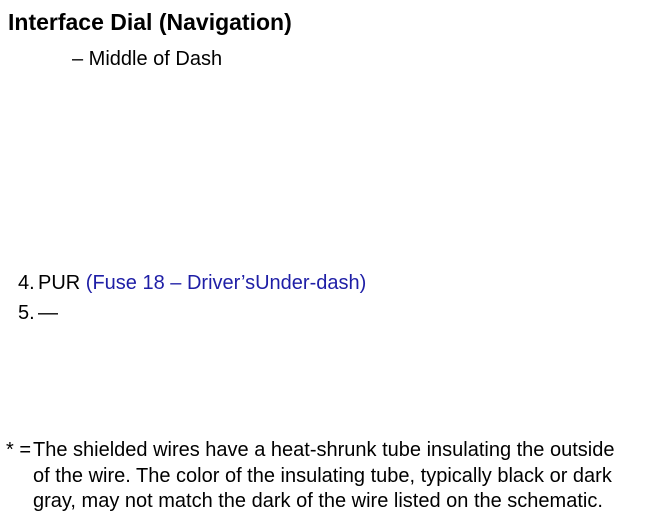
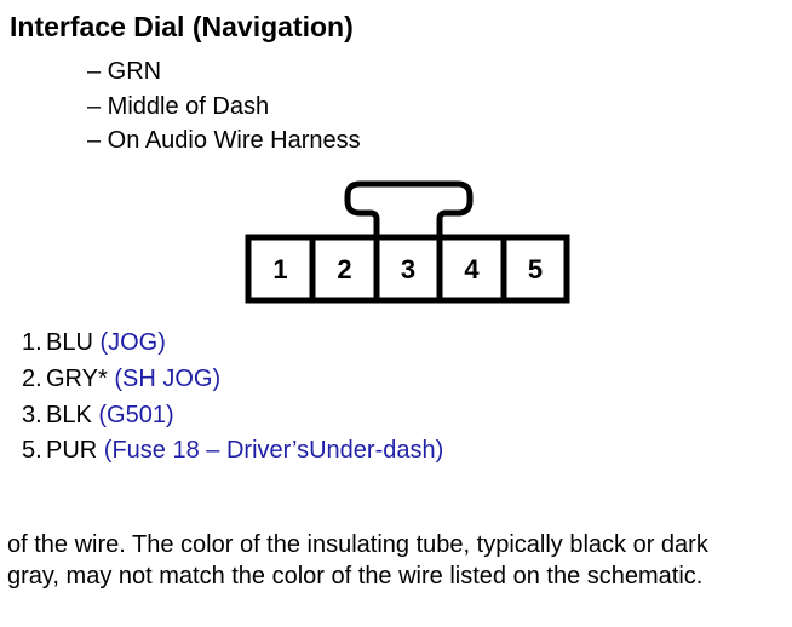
  Interface Dial (Navigation)
+ – GRN
  – Middle of Dash
+ – On Audio Wire Harness
+ 1
+ 2
+ 3
+ 4
+ 5
+ 1. BLU (JOG)
+ 2. GRY* (SH JOG)
+ 3. BLK (G501)
- 4. PUR (Fuse 18 – Driver’sUnder-dash)
+ 5. PUR (Fuse 18 – Driver’sUnder-dash)
- 5. —
- * =
- The shielded wires have a heat-shrunk tube insulating the outside
  of the wire. The color of the insulating tube, typically black or dark
- gray, may not match the dark of the wire listed on the schematic.
+ gray, may not match the color of the wire listed on the schematic.
